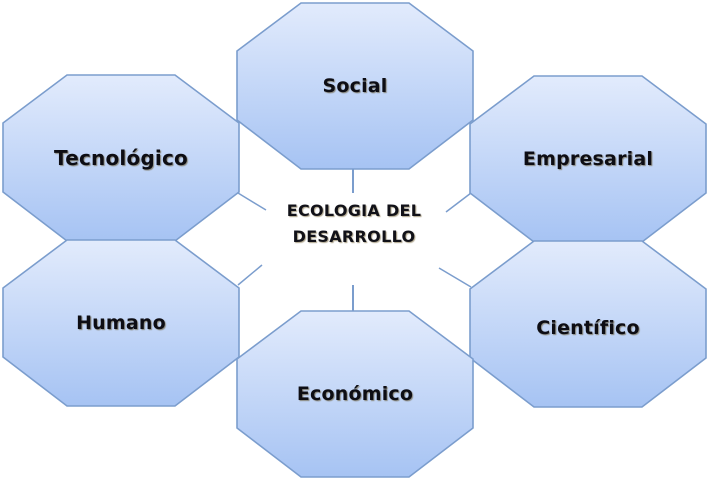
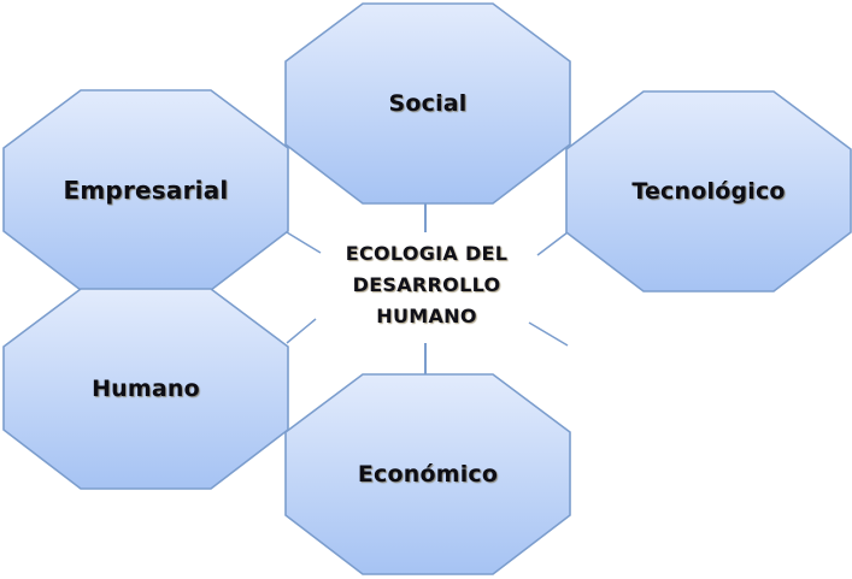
- Tecnológico
+ Empresarial
  Humano
- Empresarial
+ Tecnológico
- Científico
  Social
  Económico
  ECOLOGIA DEL
  DESARROLLO
+ HUMANO
